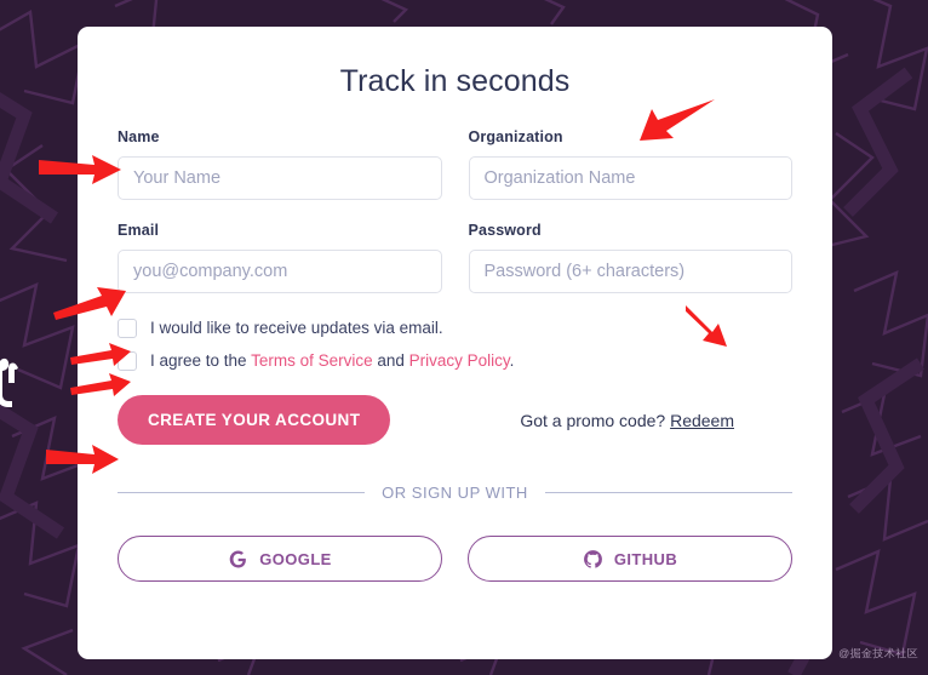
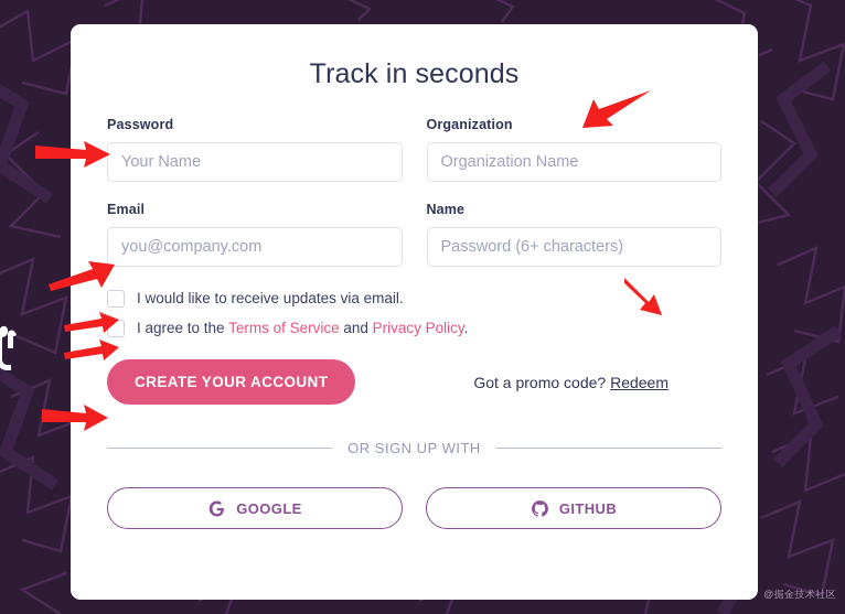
  Track in seconds
- Name
+ Password
  Your Name
  Organization
  Organization Name
  Email
  you@company.com
- Password
+ Name
  Password (6+ characters)
  I would like to receive updates via email.
  I agree to the Terms of Service and Privacy Policy.
  CREATE YOUR ACCOUNT
  Got a promo code? Redeem
  OR SIGN UP WITH
  GOOGLE
  GITHUB
  @掘金技术社区
